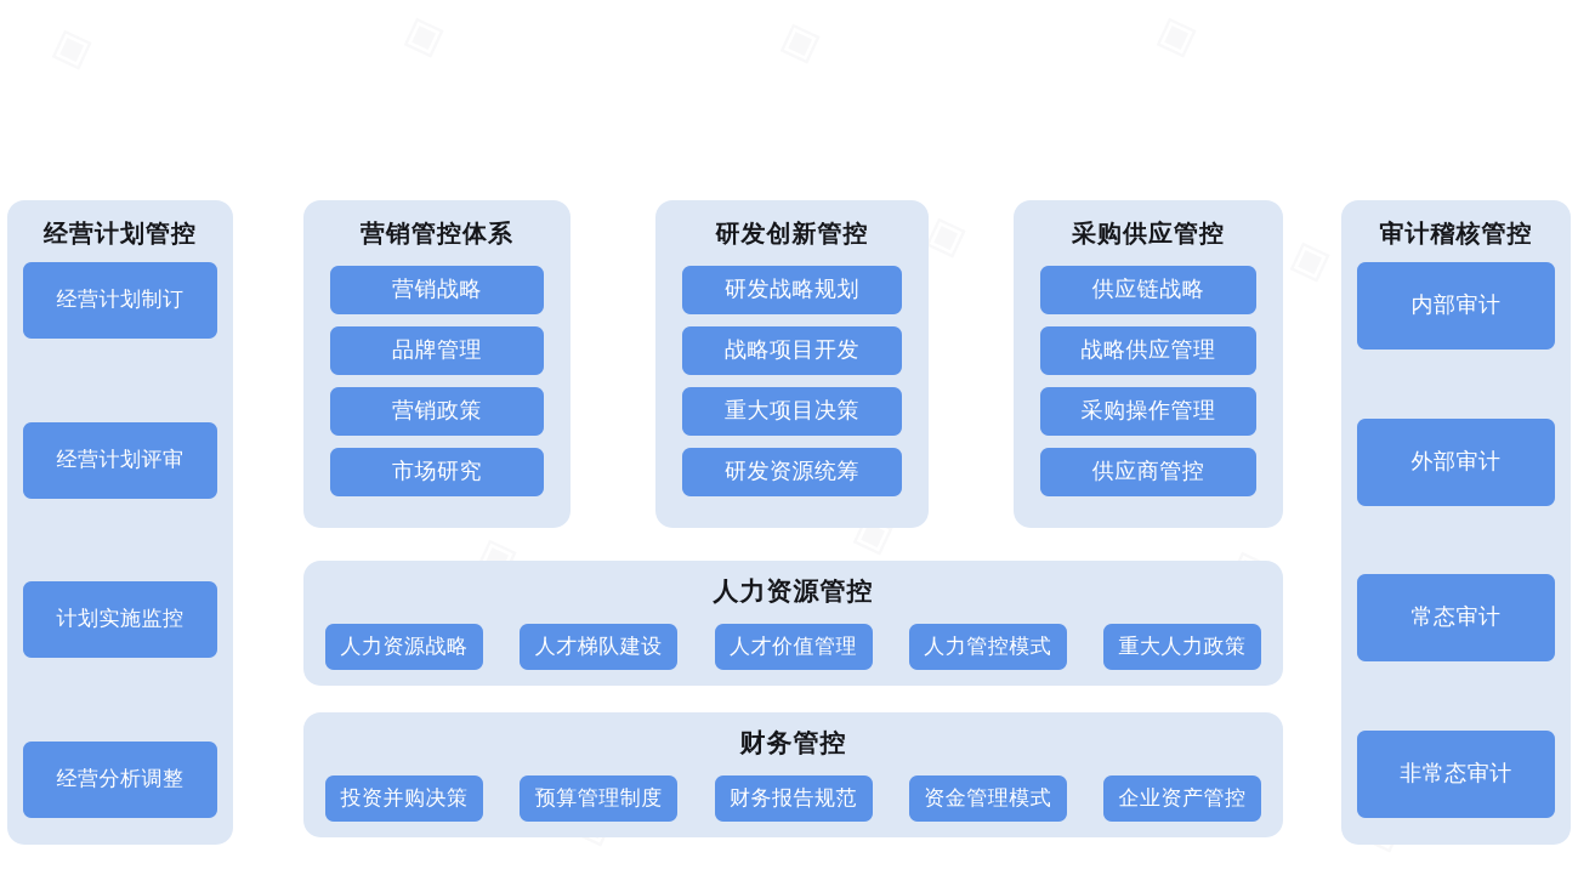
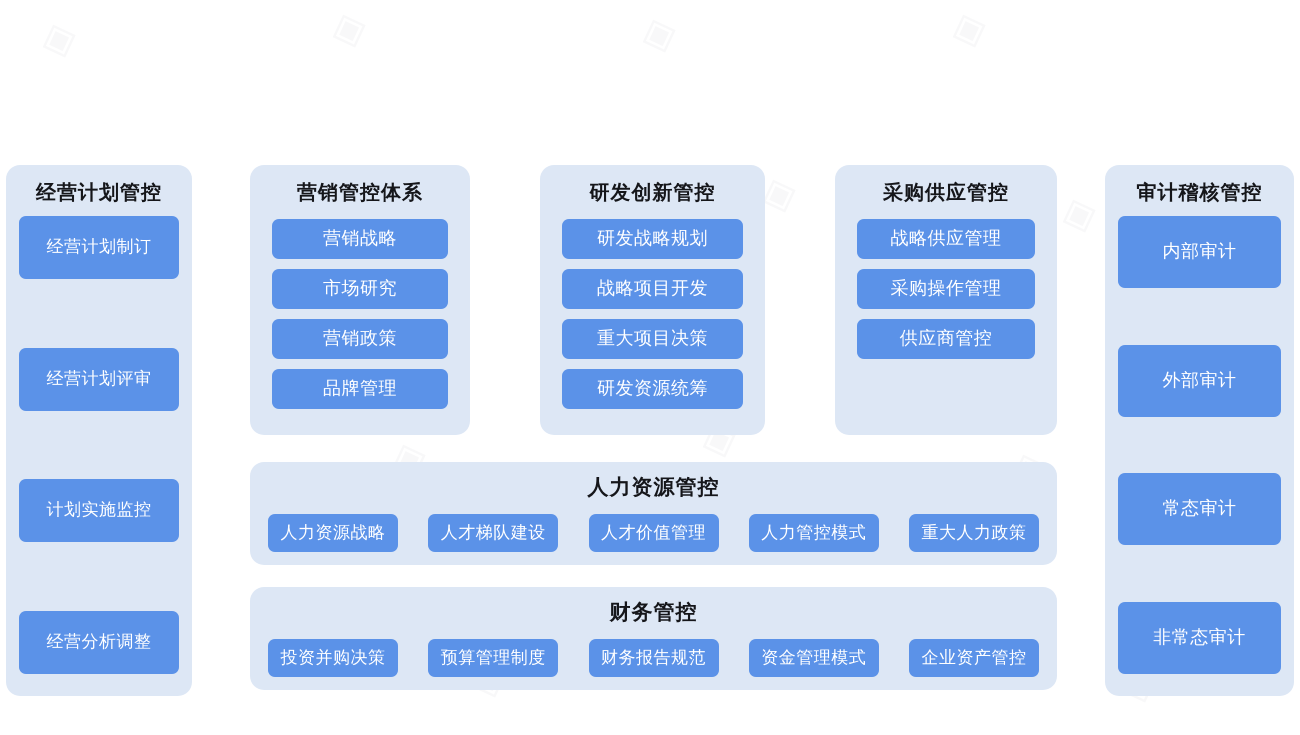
  经营计划管控
  经营计划制订
  经营计划评审
  计划实施监控
  经营分析调整
  营销管控体系
  营销战略
- 品牌管理
+ 市场研究
  营销政策
- 市场研究
+ 品牌管理
  研发创新管控
  研发战略规划
  战略项目开发
  重大项目决策
  研发资源统筹
  采购供应管控
- 供应链战略
  战略供应管理
  采购操作管理
  供应商管控
  审计稽核管控
  内部审计
  外部审计
  常态审计
  非常态审计
  人力资源管控
  人力资源战略
  人才梯队建设
  人才价值管理
  人力管控模式
  重大人力政策
  财务管控
  投资并购决策
  预算管理制度
  财务报告规范
  资金管理模式
  企业资产管控
